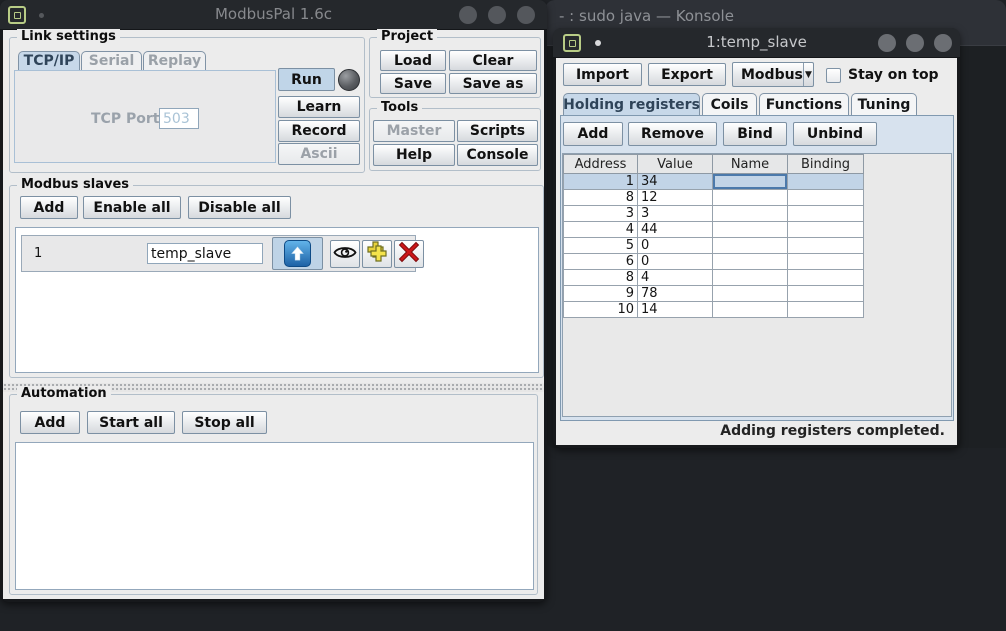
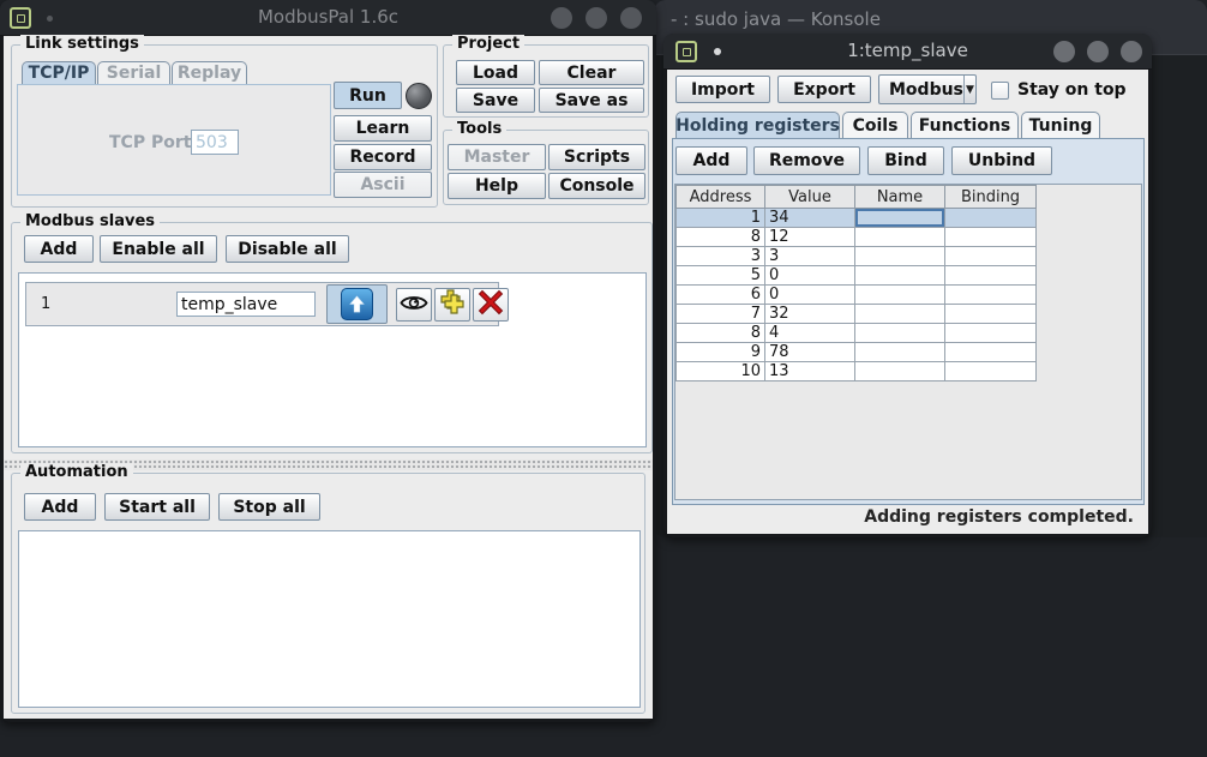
  - : sudo java — Konsole
  ModbusPal 1.6c
  Link settings
  TCP/IP
  Serial
  Replay
  TCP Port
  503
  Run
  Learn
  Record
  Ascii
  Project
  Load
  Clear
  Save
  Save as
  Tools
  Master
  Scripts
  Help
  Console
  Modbus slaves
  Add
  Enable all
  Disable all
  1
  temp_slave
  Automation
  Add
  Start all
  Stop all
  1:temp_slave
  Import
  Export
  Modbus
  ▼
  Stay on top
  Holding registers
  Coils
  Functions
  Tuning
  Add
  Remove
  Bind
  Unbind
  Address	Value	Name	Binding
  1	34
  8	12
  3	3
- 4	44
  5	0
  6	0
+ 7	32
  8	4
  9	78
- 10	14
+ 10	13
  Adding registers completed.
